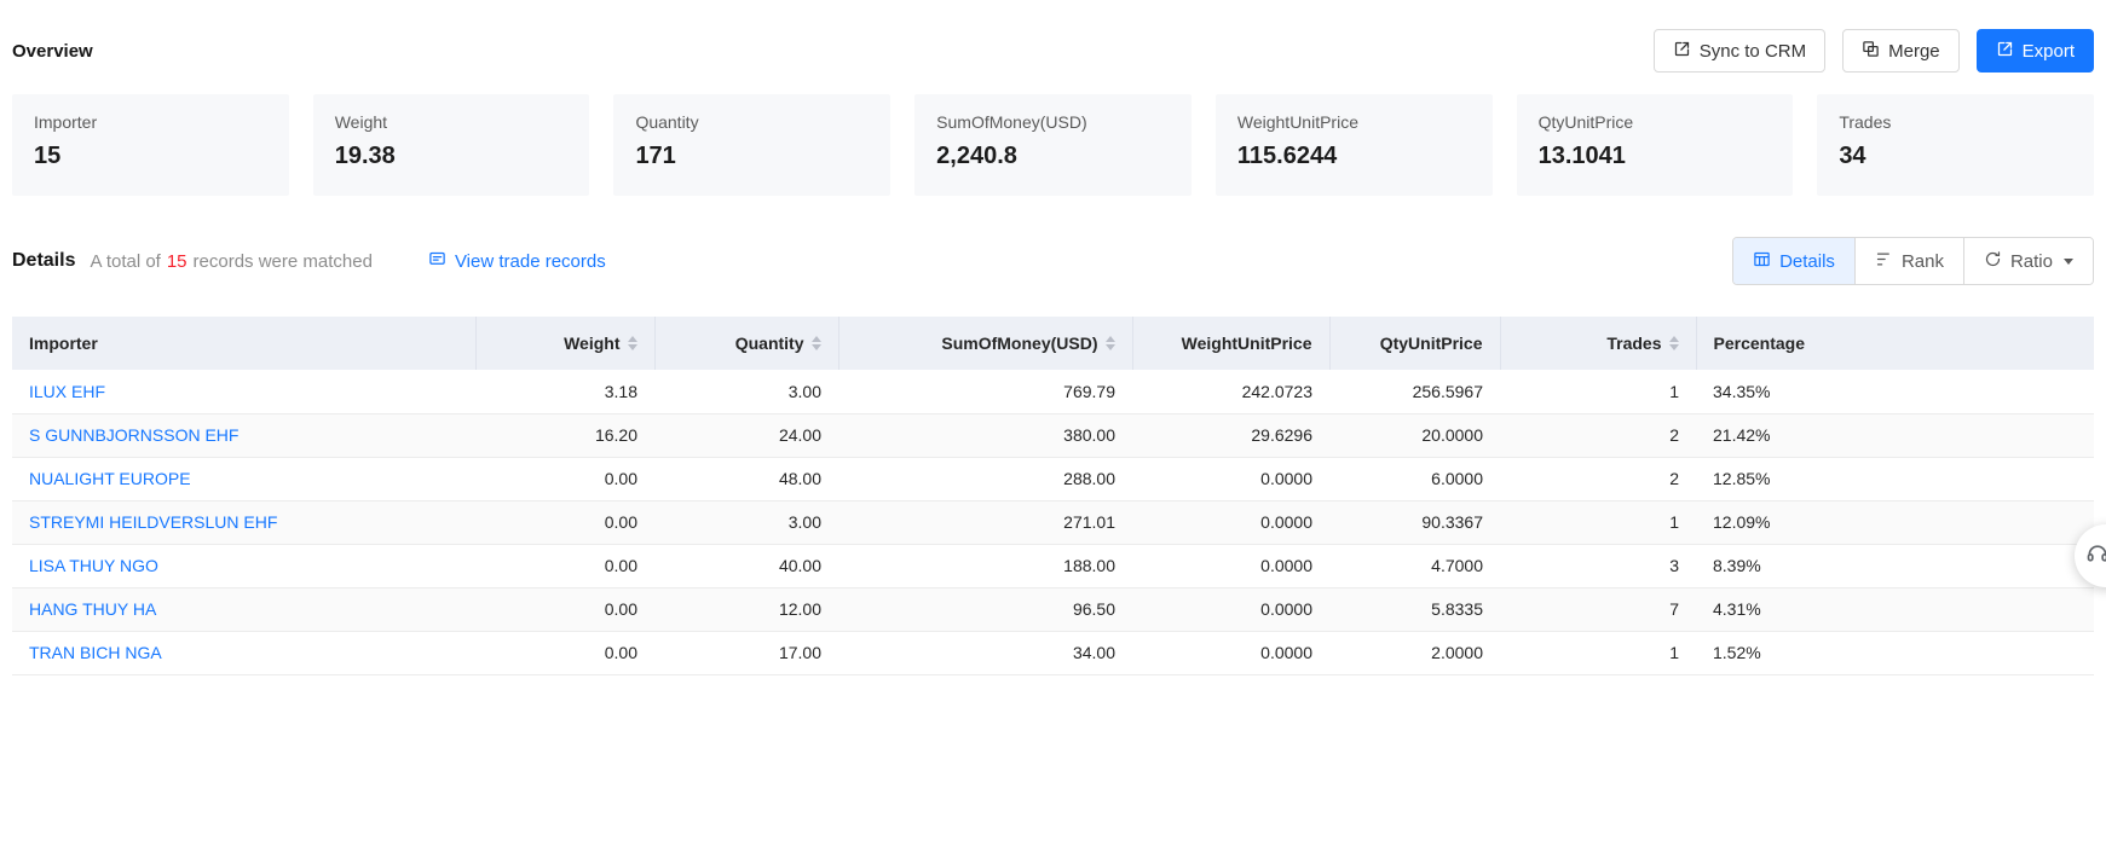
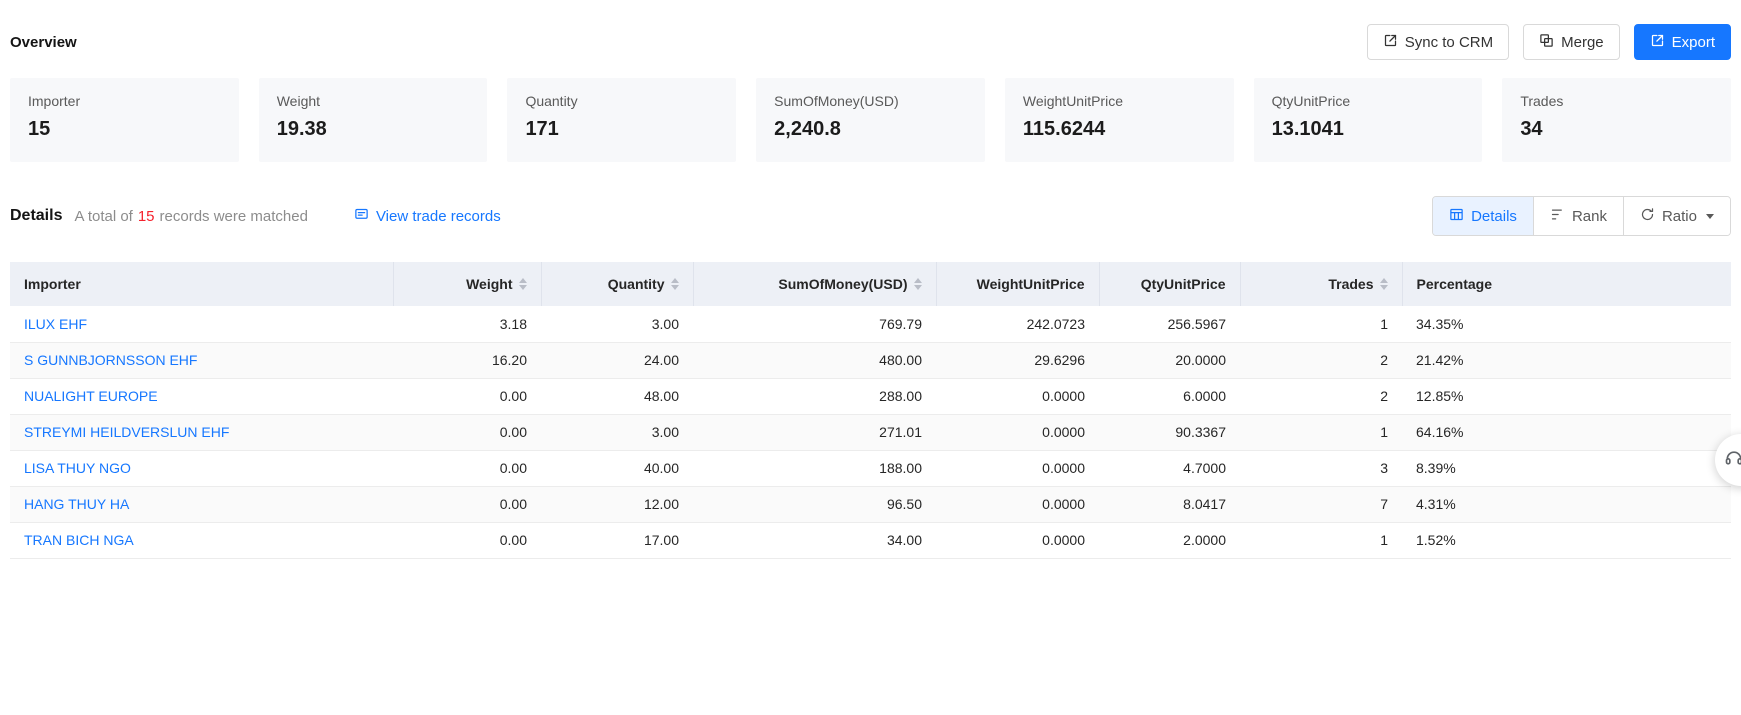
  Overview
  Sync to CRM
  Merge
  Export
  Importer
  15
  Weight
  19.38
  Quantity
  171
  SumOfMoney(USD)
  2,240.8
  WeightUnitPrice
  115.6244
  QtyUnitPrice
  13.1041
  Trades
  34
  Details
  A total of
  15
  records were matched
  View trade records
  Details
  Rank
  Ratio
  Importer	Weight	Quantity	SumOfMoney(USD)	WeightUnitPrice	QtyUnitPrice	Trades	Percentage
  ILUX EHF	3.18	3.00	769.79	242.0723	256.5967	1	34.35%
- S GUNNBJORNSSON EHF	16.20	24.00	380.00	29.6296	20.0000	2	21.42%
+ S GUNNBJORNSSON EHF	16.20	24.00	480.00	29.6296	20.0000	2	21.42%
  NUALIGHT EUROPE	0.00	48.00	288.00	0.0000	6.0000	2	12.85%
- STREYMI HEILDVERSLUN EHF	0.00	3.00	271.01	0.0000	90.3367	1	12.09%
+ STREYMI HEILDVERSLUN EHF	0.00	3.00	271.01	0.0000	90.3367	1	64.16%
  LISA THUY NGO	0.00	40.00	188.00	0.0000	4.7000	3	8.39%
- HANG THUY HA	0.00	12.00	96.50	0.0000	5.8335	7	4.31%
+ HANG THUY HA	0.00	12.00	96.50	0.0000	8.0417	7	4.31%
  TRAN BICH NGA	0.00	17.00	34.00	0.0000	2.0000	1	1.52%
